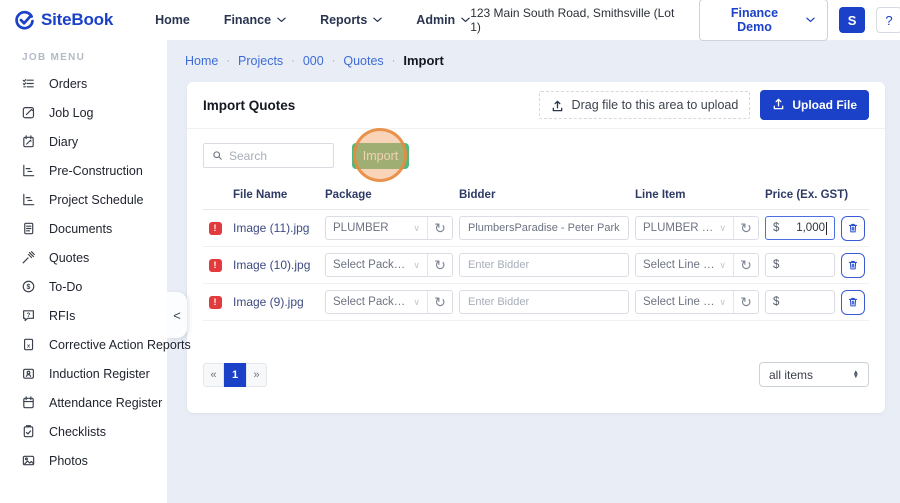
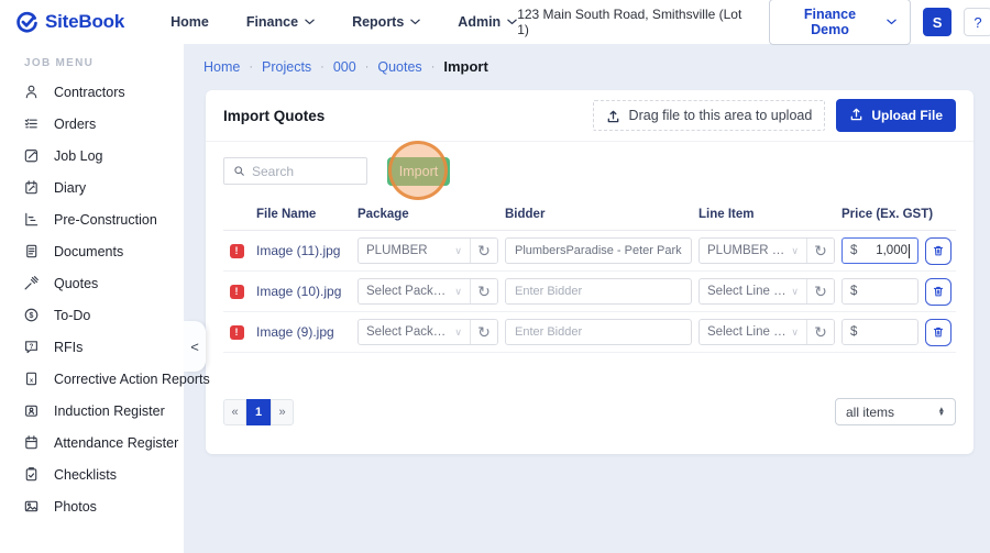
  SiteBook
  Home
  Finance
  Reports
  Admin
  123 Main South Road, Smithsville (Lot 1)
  Finance Demo
  S
  ?
  JOB MENU
+ Contractors
  Orders
  Job Log
  Diary
  Pre-Construction
- Project Schedule
  Documents
  Quotes
  To-Do
  RFIs
  Corrective Action Reports
  Induction Register
  Attendance Register
  Checklists
  Photos
  <
  Home
  ·
  Projects
  ·
  000
  ·
  Quotes
  ·
  Import
  Import Quotes
  Drag file to this area to upload
  Upload File
  Search
  Import
  File Name
  Package
  Bidder
  Line Item
  Price (Ex. GST)
  Image (11).jpg
  PLUMBER
  ∨
  ↻
  PlumbersParadise - Peter Park
  ∨
  ↻
  $
  1,000
  Image (10).jpg
  Select Packag
  ∨
  ↻
  Enter Bidder
  Select Line Ite
  ∨
  ↻
  $
  Image (9).jpg
  Select Packag
  ∨
  ↻
  Enter Bidder
  Select Line Ite
  ∨
  ↻
  $
  «
  1
  »
  all items
